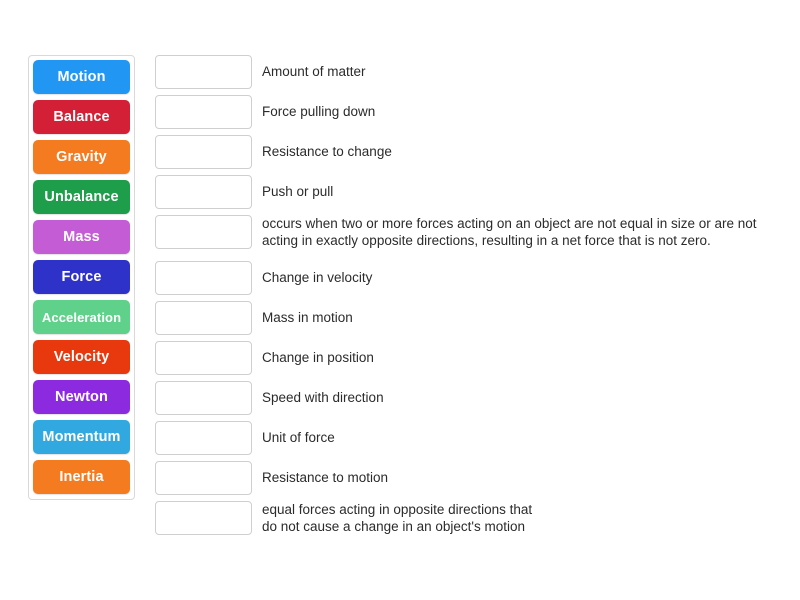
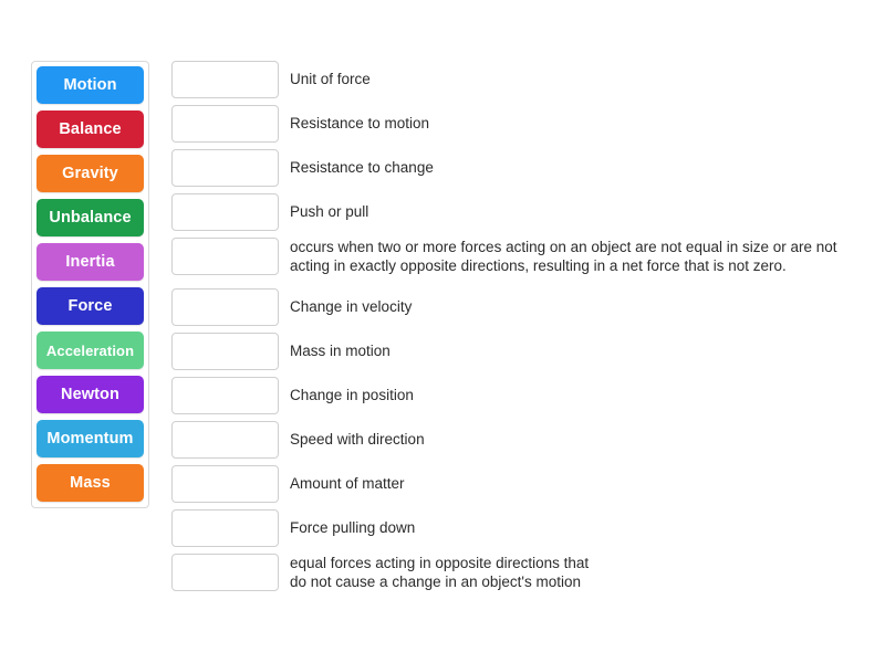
  Motion
  Balance
  Gravity
  Unbalance
- Mass
+ Inertia
  Force
  Acceleration
- Velocity
  Newton
  Momentum
- Inertia
+ Mass
- Amount of matter
+ Unit of force
- Force pulling down
+ Resistance to motion
  Resistance to change
  Push or pull
  occurs when two or more forces acting on an object are not equal in size or are not acting in exactly opposite directions, resulting in a net force that is not zero.
  Change in velocity
  Mass in motion
  Change in position
  Speed with direction
- Unit of force
+ Amount of matter
- Resistance to motion
+ Force pulling down
  equal forces acting in opposite directions that
  do not cause a change in an object's motion
